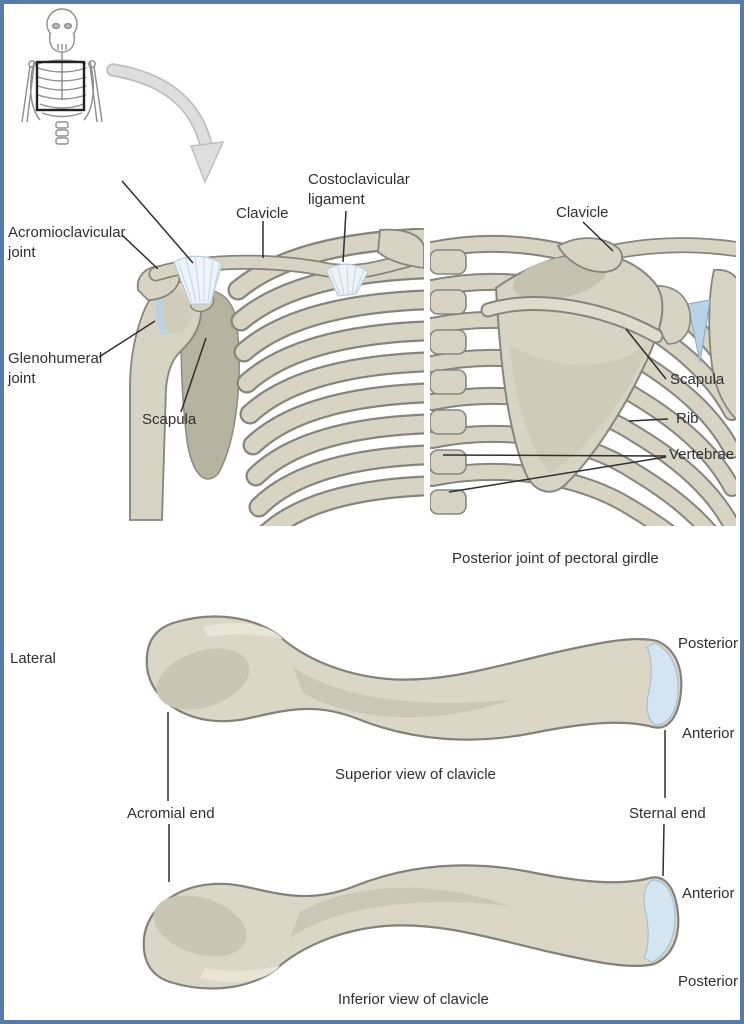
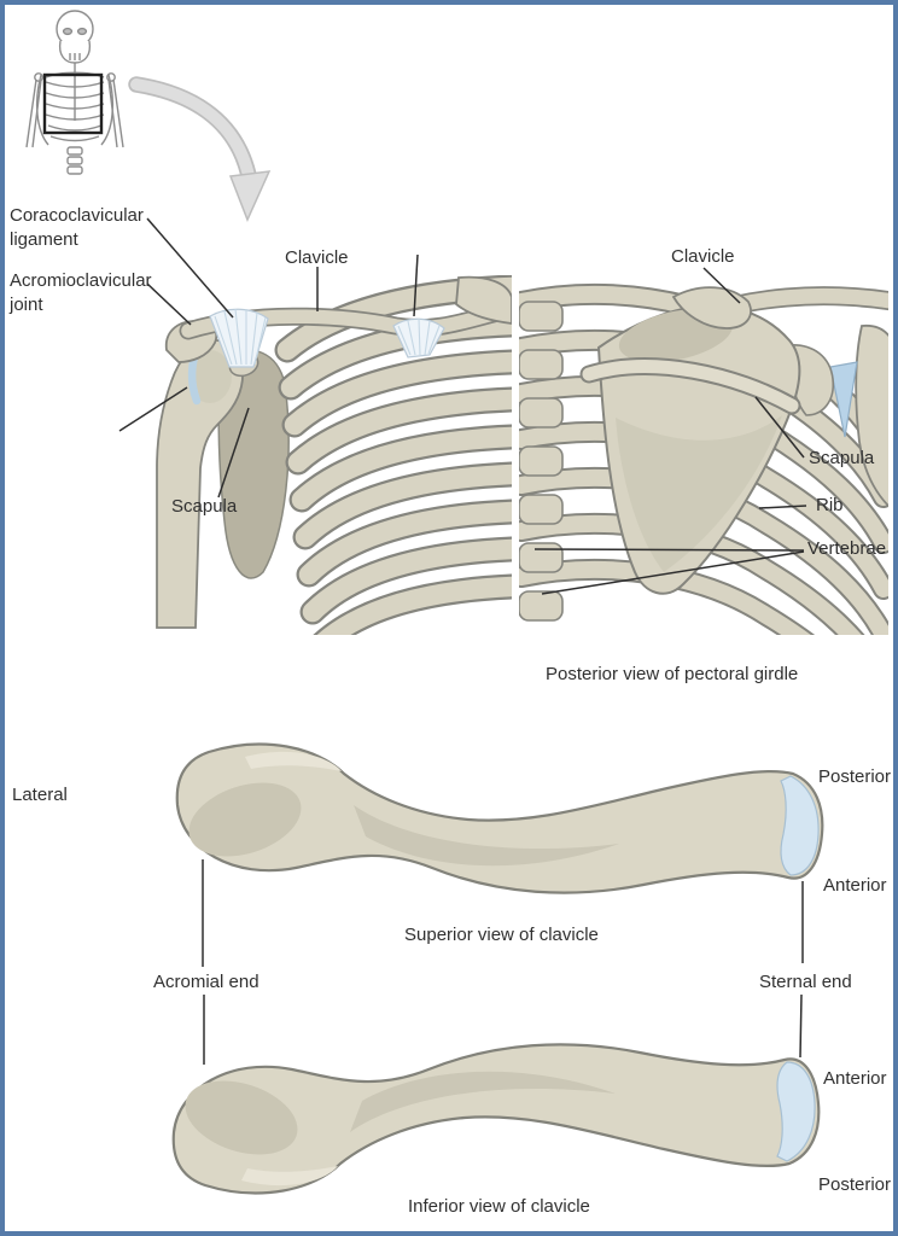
+ Coracoclavicular ligament
  Acromioclavicular joint
- Glenohumeral joint
  Scapula
  Clavicle
- Costoclavicular ligament
  Clavicle
  Scapula
  Rib
  Vertebrae
- Posterior joint of pectoral girdle
+ Posterior view of pectoral girdle
  Lateral
  Posterior
  Anterior
  Superior view of clavicle
  Acromial end
  Sternal end
  Anterior
  Posterior
  Inferior view of clavicle
